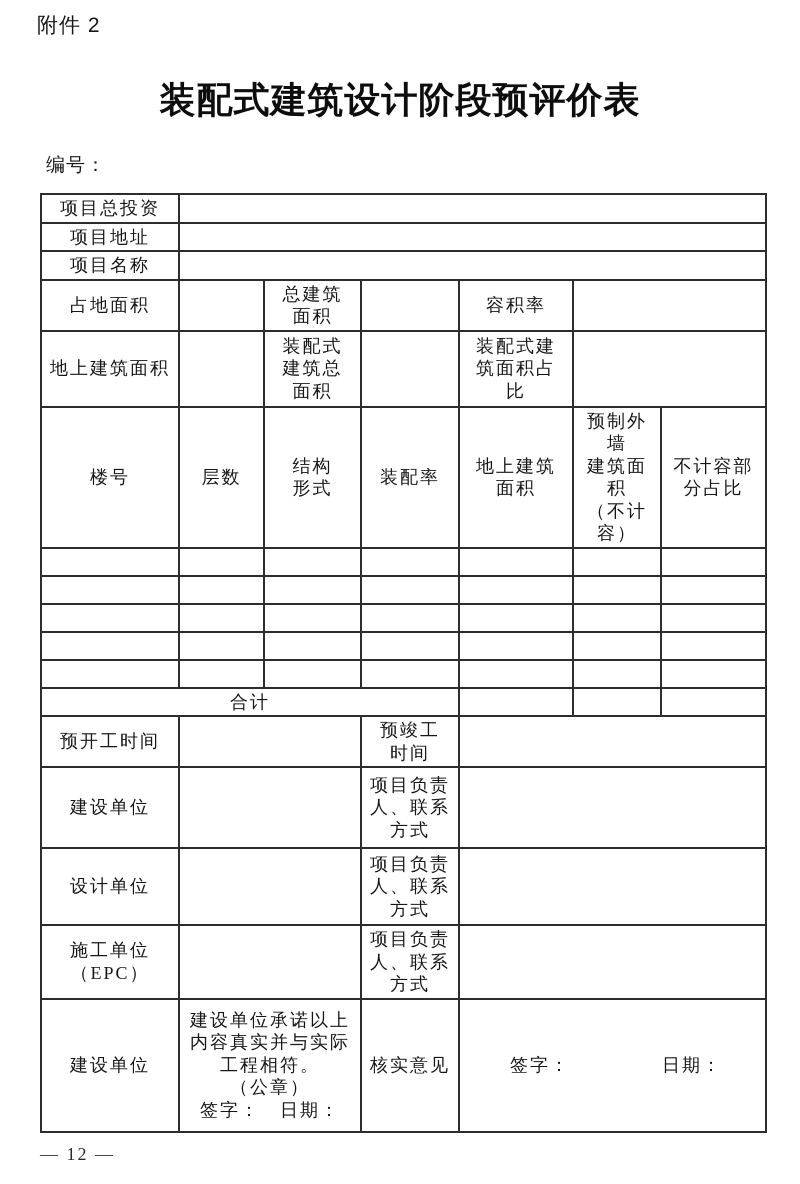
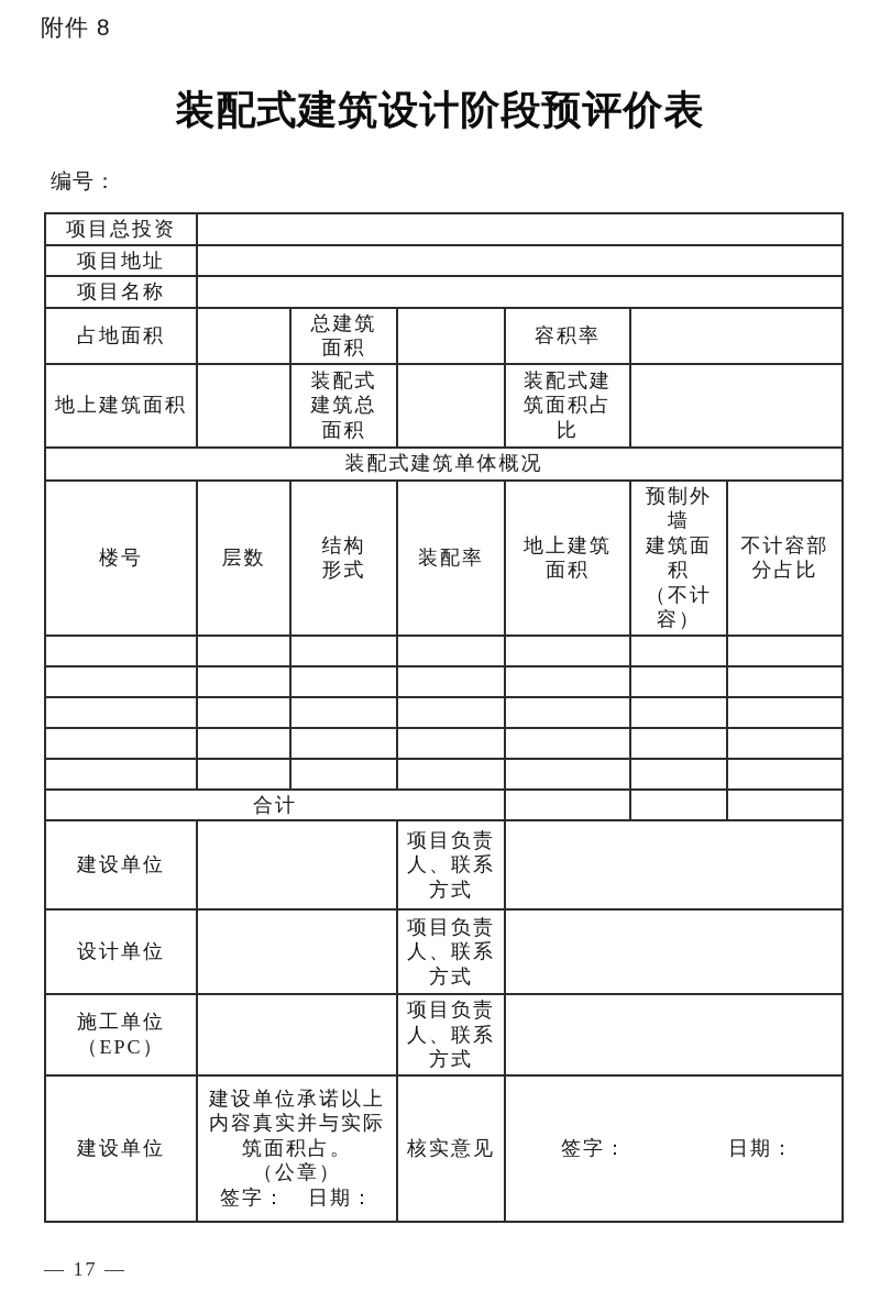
- 附件 2
+ 附件 8
  装配式建筑设计阶段预评价表
  编号：
  项目总投资
  项目地址
  项目名称
  占地面积		总建筑 面积		容积率
  地上建筑面积		装配式 建筑总 面积		装配式建 筑面积占 比
+ 装配式建筑单体概况
  楼号	层数	结构 形式	装配率	地上建筑 面积	预制外墙 建筑面积 （不计容）	不计容部 分占比
  合计
- 预开工时间		预竣工 时间
  建设单位		项目负责 人、联系 方式
  设计单位		项目负责 人、联系 方式
  施工单位 （EPC）		项目负责 人、联系 方式
- 建设单位	建设单位承诺以上 内容真实并与实际 工程相符。 （公章） 签字： 日期：	核实意见	签字： 日期：
+ 建设单位	建设单位承诺以上 内容真实并与实际 筑面积占。 （公章） 签字： 日期：	核实意见	签字： 日期：
- — 12 —
+ — 17 —
